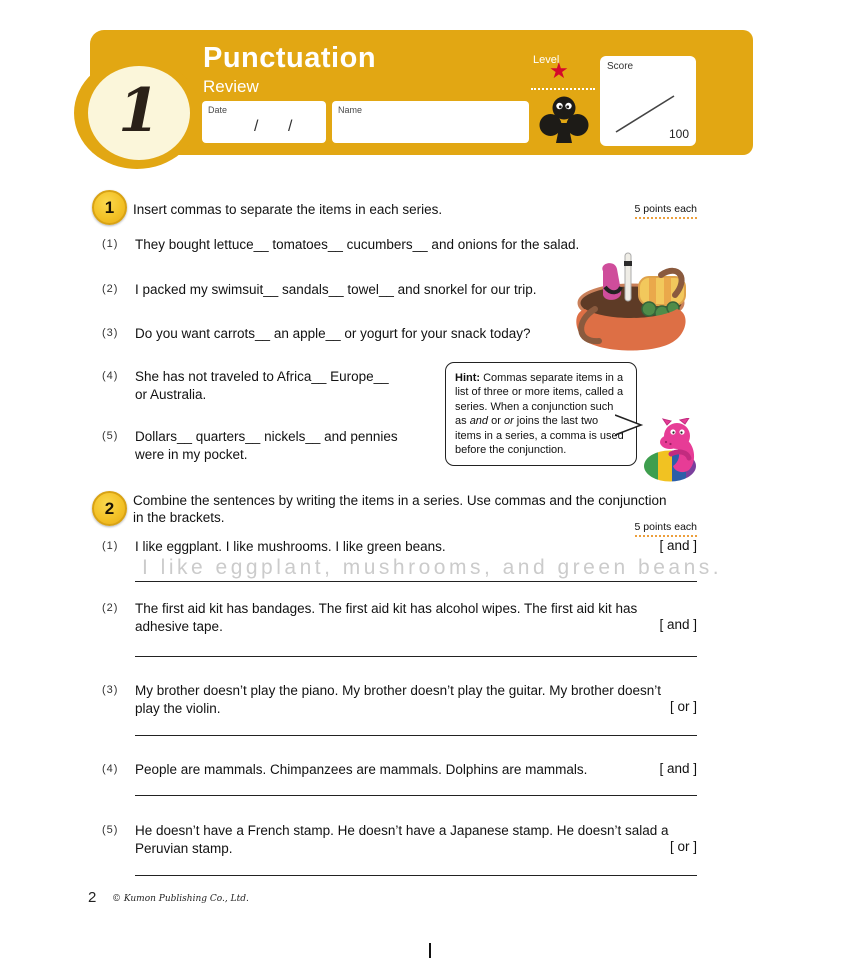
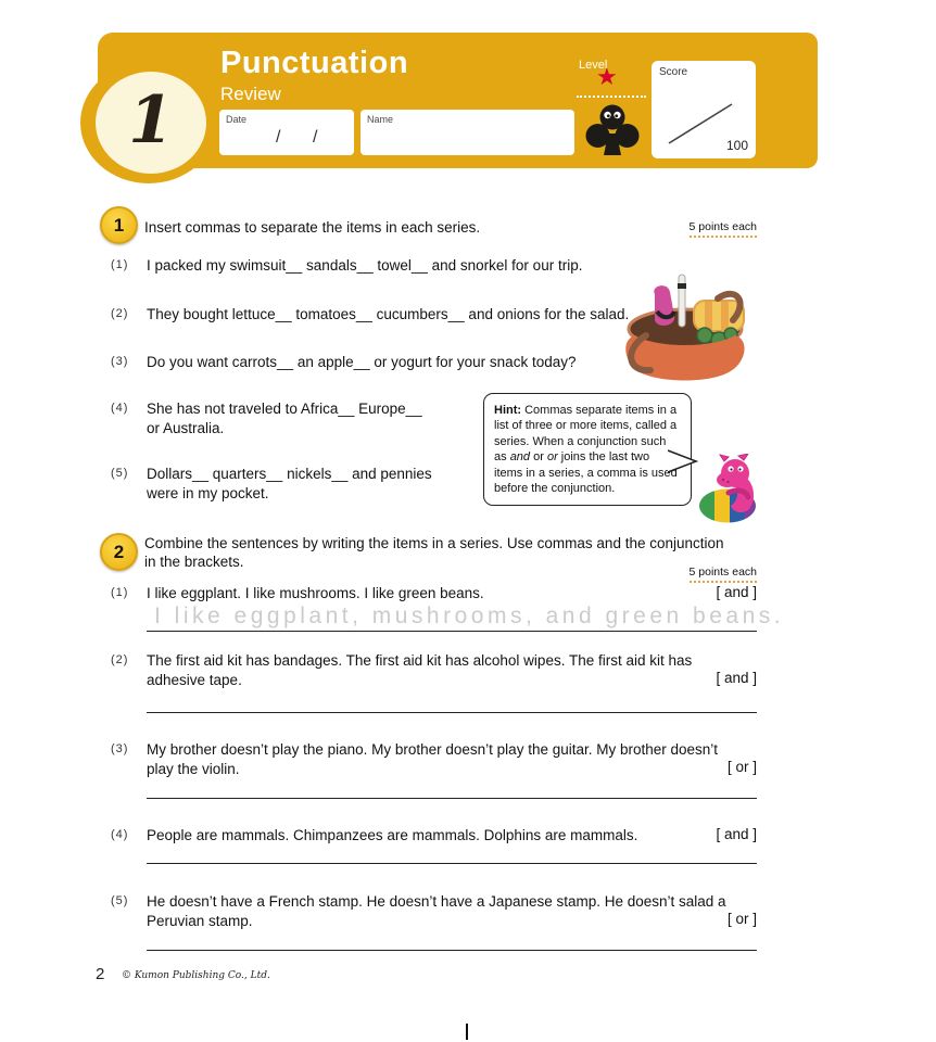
  1
  Punctuation
  Review
  Date
  /
  /
  Name
  Level
  ★
  Score
  100
  1
  Insert commas to separate the items in each series.
  5 points each
  (1)
- They bought lettuce__ tomatoes__ cucumbers__ and onions for the salad.
+ I packed my swimsuit__ sandals__ towel__ and snorkel for our trip.
  (2)
- I packed my swimsuit__ sandals__ towel__ and snorkel for our trip.
+ They bought lettuce__ tomatoes__ cucumbers__ and onions for the salad.
  (3)
  Do you want carrots__ an apple__ or yogurt for your snack today?
  (4)
  She has not traveled to Africa__ Europe__
  or Australia.
  (5)
  Dollars__ quarters__ nickels__ and pennies
  were in my pocket.
  Hint: Commas separate items in a list of three or more items, called a series. When a conjunction such as and or or joins the last two items in a series, a comma is used before the conjunction.
  2
  Combine the sentences by writing the items in a series. Use commas and the conjunction
  in the brackets.
  5 points each
  (1)
  I like eggplant. I like mushrooms. I like green beans.
  [ and ]
  I like eggplant, mushrooms, and green beans.
  (2)
  The first aid kit has bandages. The first aid kit has alcohol wipes. The first aid kit has
  adhesive tape.
  [ and ]
  (3)
  My brother doesn’t play the piano. My brother doesn’t play the guitar. My brother doesn’t
  play the violin.
  [ or ]
  (4)
  People are mammals. Chimpanzees are mammals. Dolphins are mammals.
  [ and ]
  (5)
  He doesn’t have a French stamp. He doesn’t have a Japanese stamp. He doesn’t salad a
  Peruvian stamp.
  [ or ]
  2
  © Kumon Publishing Co., Ltd.
